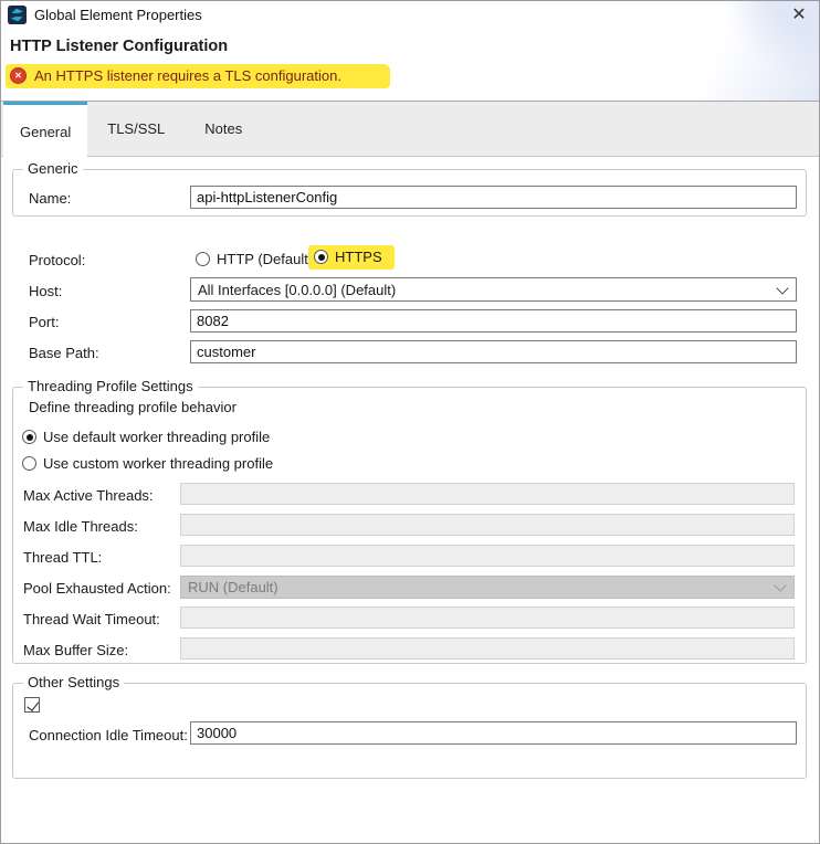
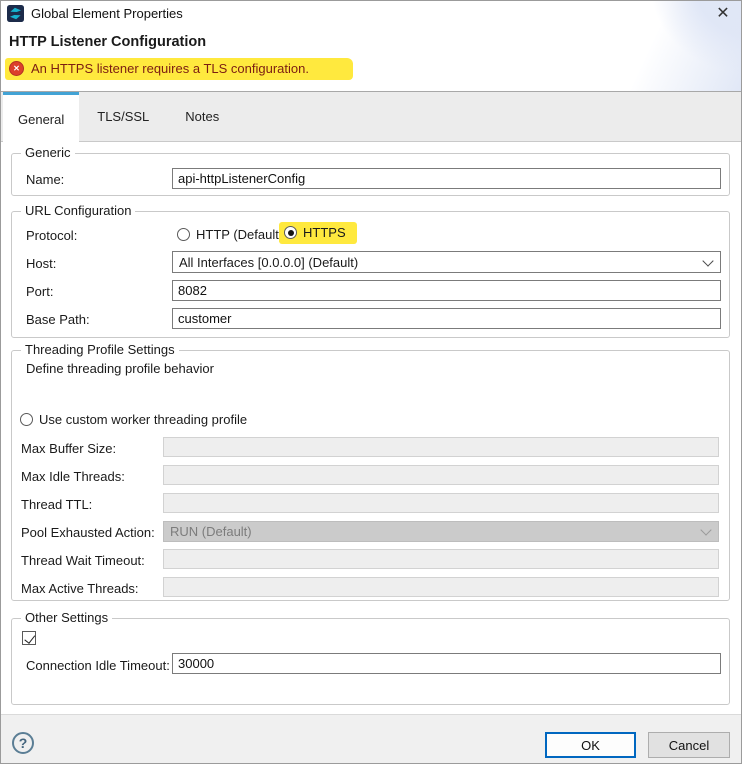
  Global Element Properties
  ✕
  HTTP Listener Configuration
  ✕
  An HTTPS listener requires a TLS configuration.
  General
  TLS/SSL
  Notes
  Generic
  Name:
  api-httpListenerConfig
+ URL Configuration
  Protocol:
  HTTP (Default
  HTTPS
  Host:
  All Interfaces [0.0.0.0] (Default)
  Port:
  8082
  Base Path:
  customer
  Threading Profile Settings
  Define threading profile behavior
- Use default worker threading profile
  Use custom worker threading profile
- Max Active Threads:
+ Max Buffer Size:
  Max Idle Threads:
  Thread TTL:
  Pool Exhausted Action:
  RUN (Default)
  Thread Wait Timeout:
- Max Buffer Size:
+ Max Active Threads:
  Other Settings
  Connection Idle Timeout:
  30000
+ ?
+ OK
+ Cancel
